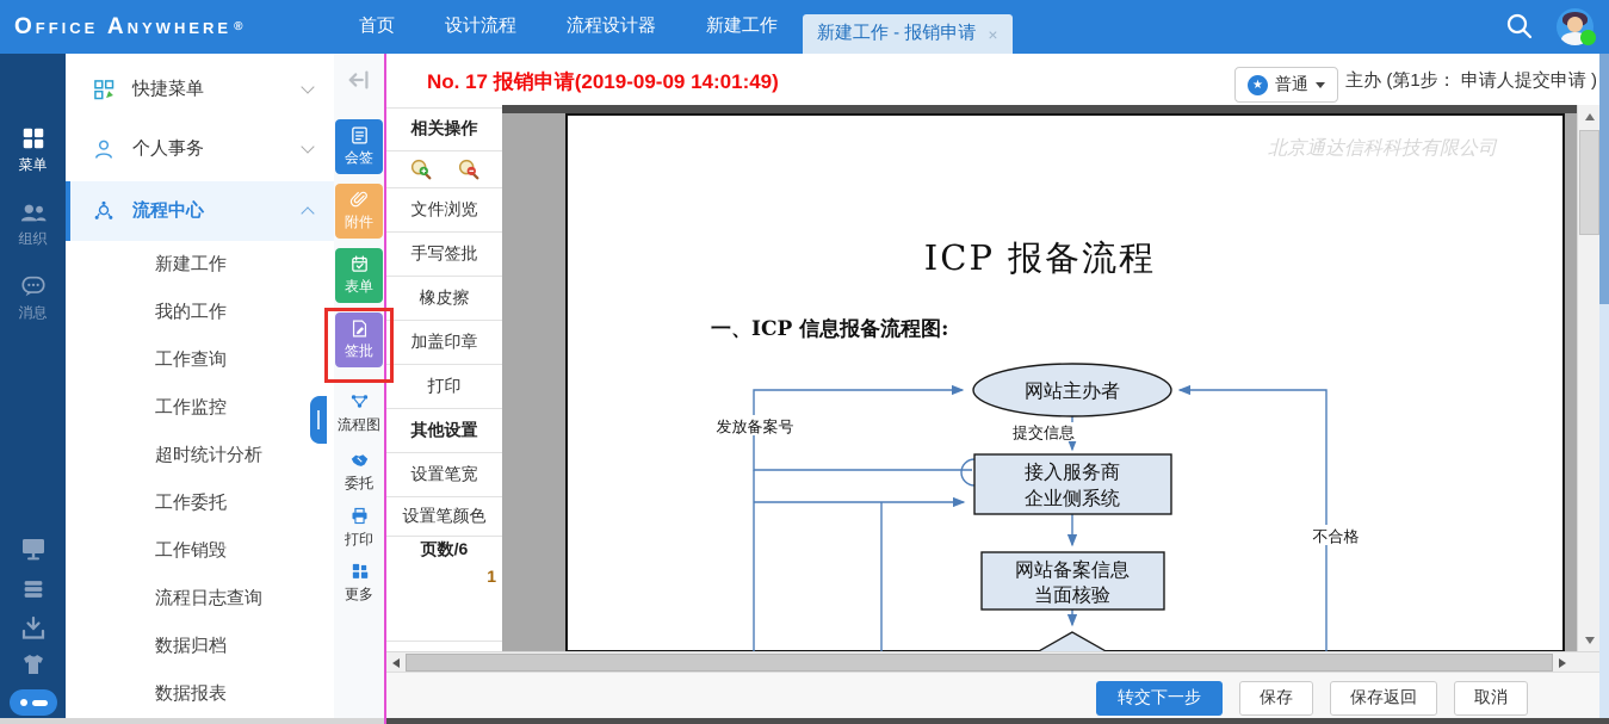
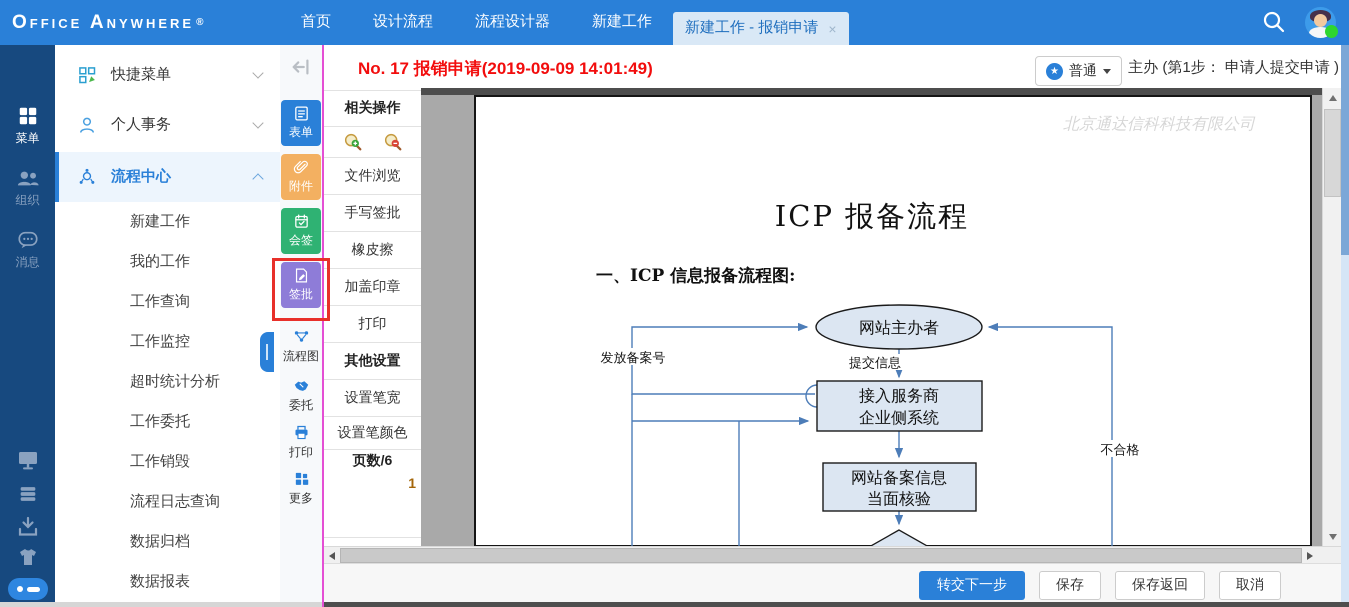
  Office Anywhere
  ®
  首页
  设计流程
  流程设计器
  新建工作
  新建工作 - 报销申请
  ×
  菜单
  组织
  消息
  快捷菜单
  个人事务
  流程中心
  新建工作
  我的工作
  工作查询
  工作监控
  超时统计分析
  工作委托
  工作销毁
  流程日志查询
  数据归档
  数据报表
- 会签
+ 表单
  附件
- 表单
+ 会签
  签批
  流程图
  委托
  打印
  更多
  No. 17 报销申请(2019-09-09 14:01:49)
  ★
  普通
  主办 (第1步： 申请人提交申请 )
  相关操作
  文件浏览
  手写签批
  橡皮擦
  加盖印章
  打印
  其他设置
  设置笔宽
  设置笔颜色
  页数/6
  1
  北京通达信科科技有限公司
  ICP 报备流程
  一、ICP 信息报备流程图:
  网站主办者
  接入服务商
  企业侧系统
  网站备案信息
  当面核验
  提交信息
  发放备案号
  不合格
  转交下一步
  保存
  保存返回
  取消
